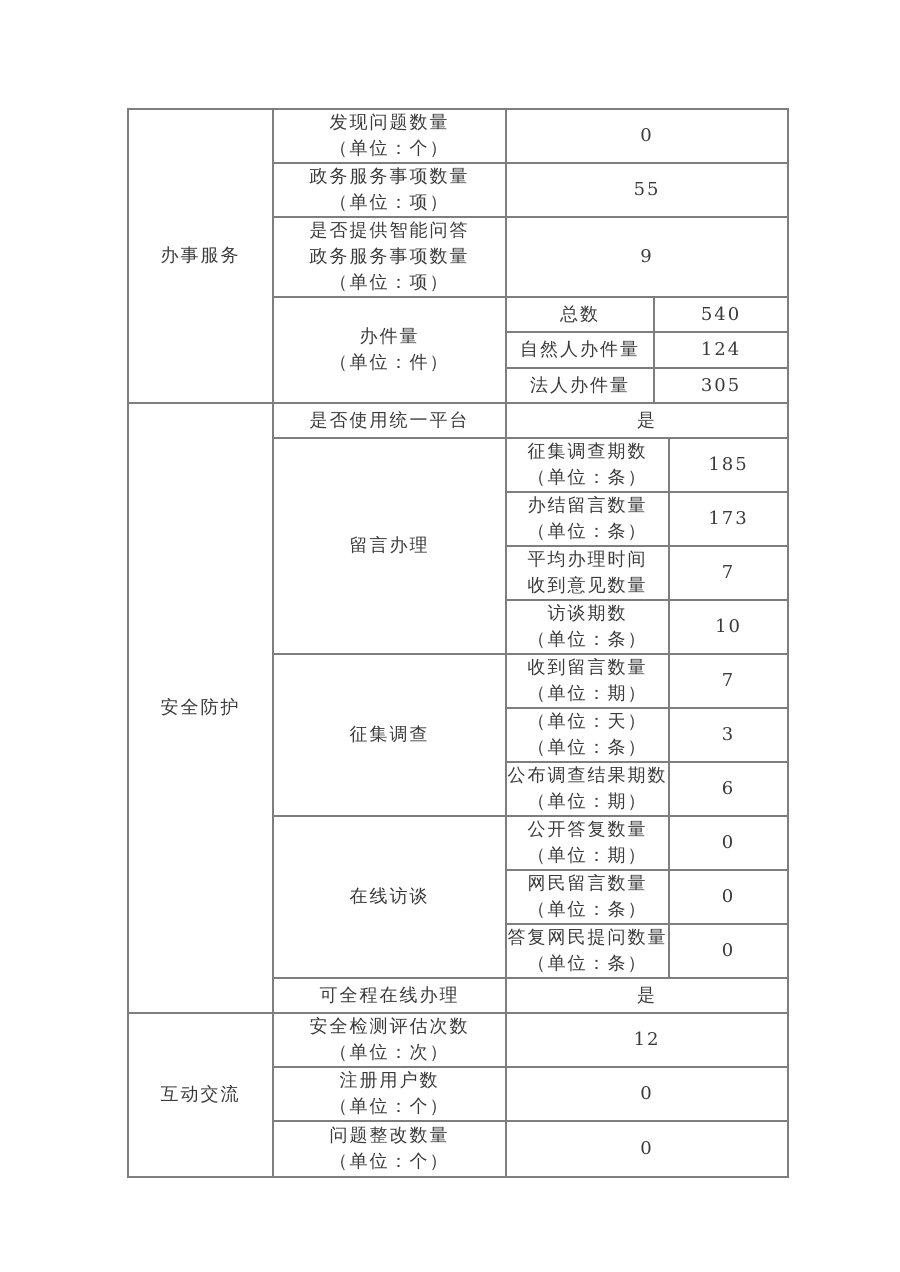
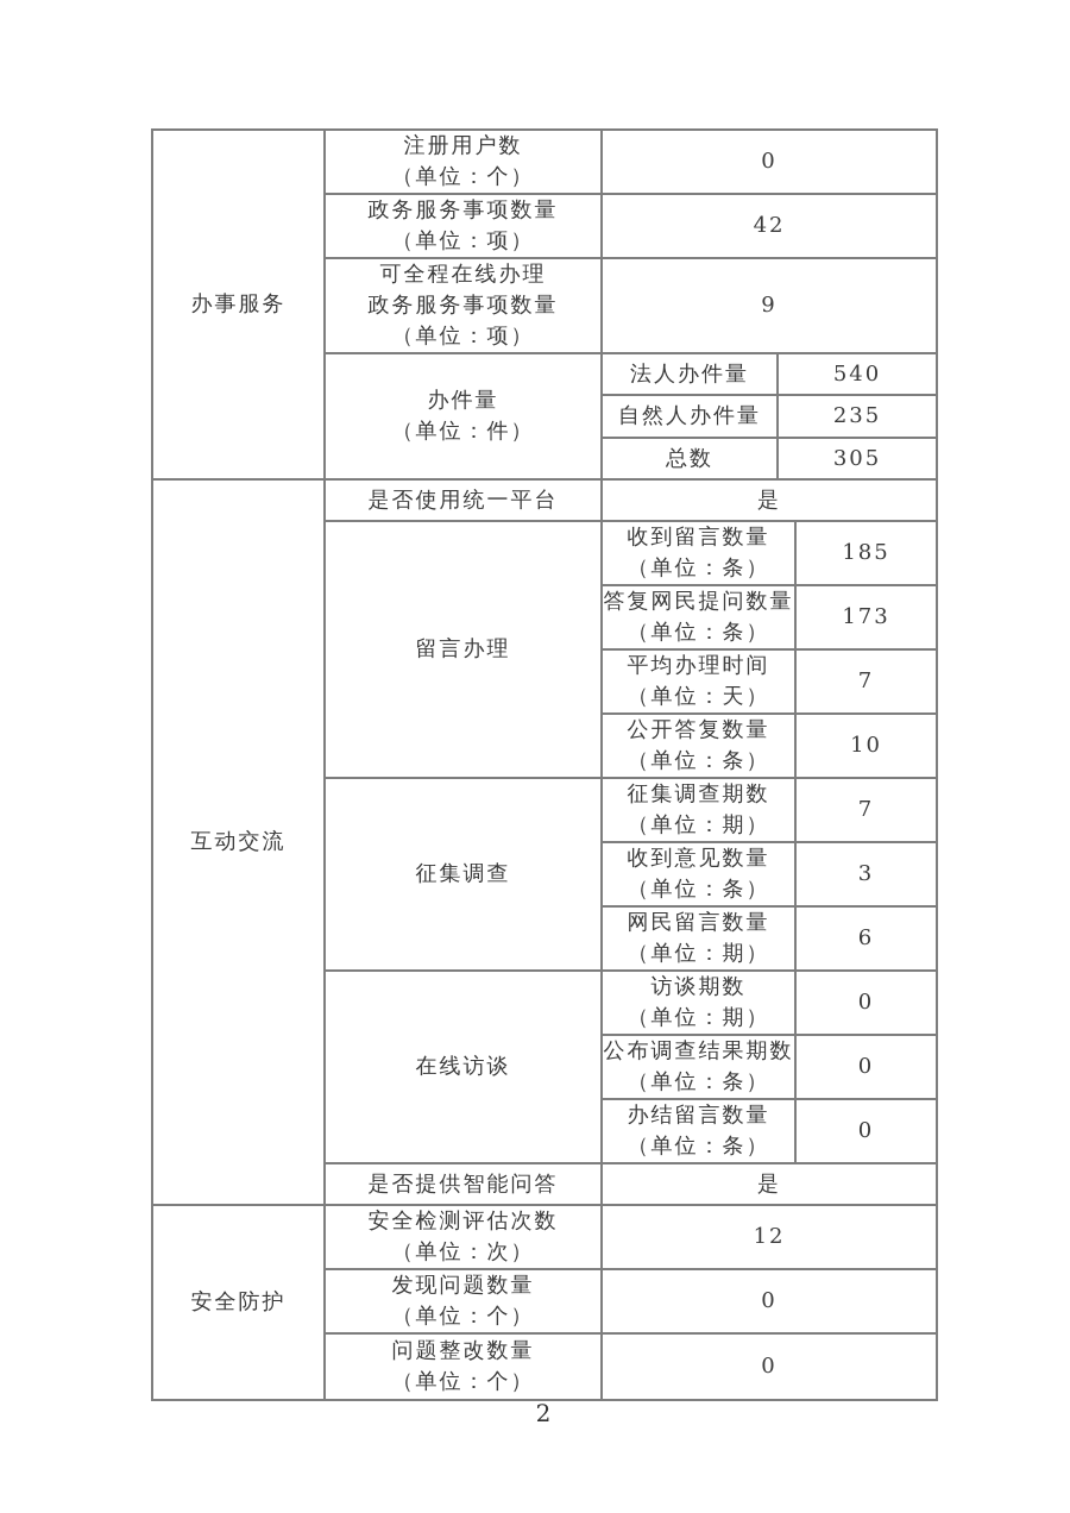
- 办事服务	发现问题数量 （单位：个）	0
+ 办事服务	注册用户数 （单位：个）	0
- 政务服务事项数量 （单位：项）	55
+ 政务服务事项数量 （单位：项）	42
- 是否提供智能问答 政务服务事项数量 （单位：项）	9
+ 可全程在线办理 政务服务事项数量 （单位：项）	9
- 办件量 （单位：件）	总数	540
+ 办件量 （单位：件）	法人办件量	540
- 自然人办件量	124
+ 自然人办件量	235
- 法人办件量	305
+ 总数	305
- 安全防护	是否使用统一平台	是
+ 互动交流	是否使用统一平台	是
- 留言办理	征集调查期数 （单位：条）	185
+ 留言办理	收到留言数量 （单位：条）	185
- 办结留言数量 （单位：条）	173
+ 答复网民提问数量 （单位：条）	173
- 平均办理时间 收到意见数量	7
+ 平均办理时间 （单位：天）	7
- 访谈期数 （单位：条）	10
+ 公开答复数量 （单位：条）	10
- 征集调查	收到留言数量 （单位：期）	7
+ 征集调查	征集调查期数 （单位：期）	7
- （单位：天） （单位：条）	3
+ 收到意见数量 （单位：条）	3
- 公布调查结果期数 （单位：期）	6
+ 网民留言数量 （单位：期）	6
- 在线访谈	公开答复数量 （单位：期）	0
+ 在线访谈	访谈期数 （单位：期）	0
- 网民留言数量 （单位：条）	0
+ 公布调查结果期数 （单位：条）	0
- 答复网民提问数量 （单位：条）	0
+ 办结留言数量 （单位：条）	0
- 可全程在线办理	是
+ 是否提供智能问答	是
- 互动交流	安全检测评估次数 （单位：次）	12
+ 安全防护	安全检测评估次数 （单位：次）	12
- 注册用户数 （单位：个）	0
+ 发现问题数量 （单位：个）	0
  问题整改数量 （单位：个）	0
+ 2
